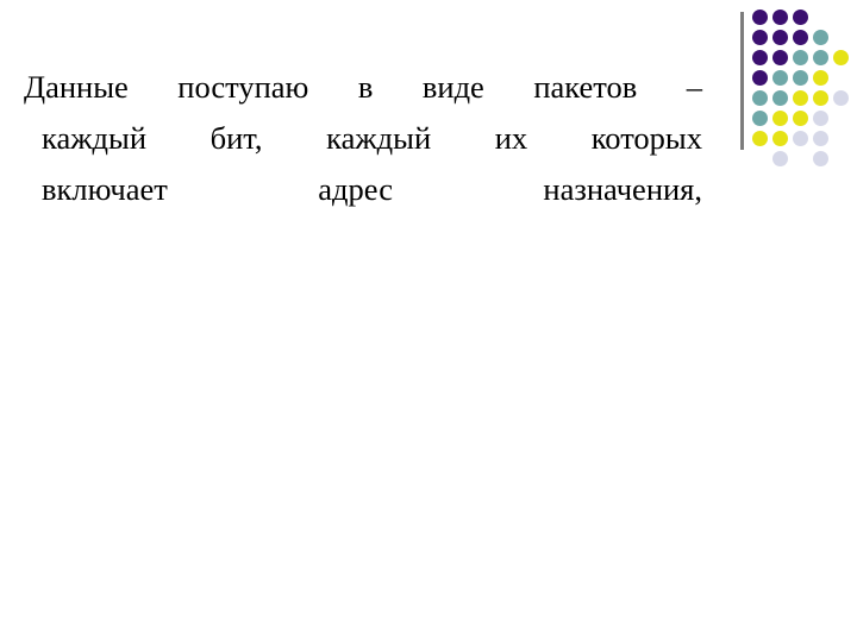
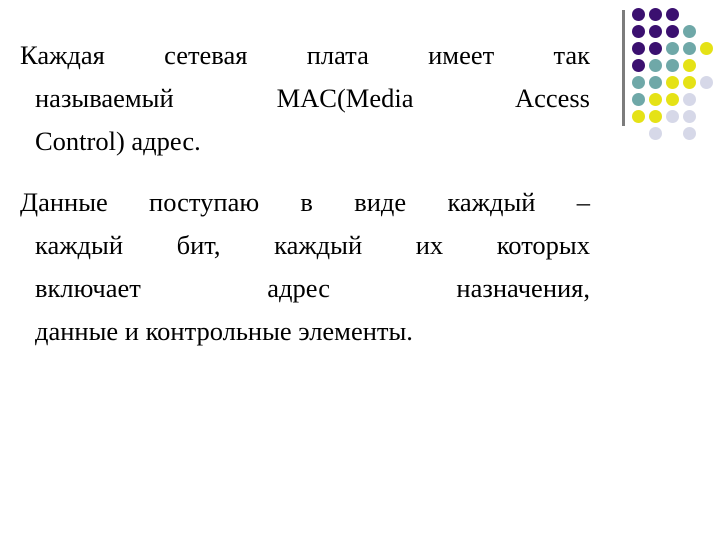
+ Каждая сетевая плата имеет так
+ называемый MAC(Media Access
+ Control) адрес.
- Данные поступаю в виде пакетов –
+ Данные поступаю в виде каждый –
  каждый бит, каждый их которых
  включает адрес назначения,
+ данные и контрольные элементы.
